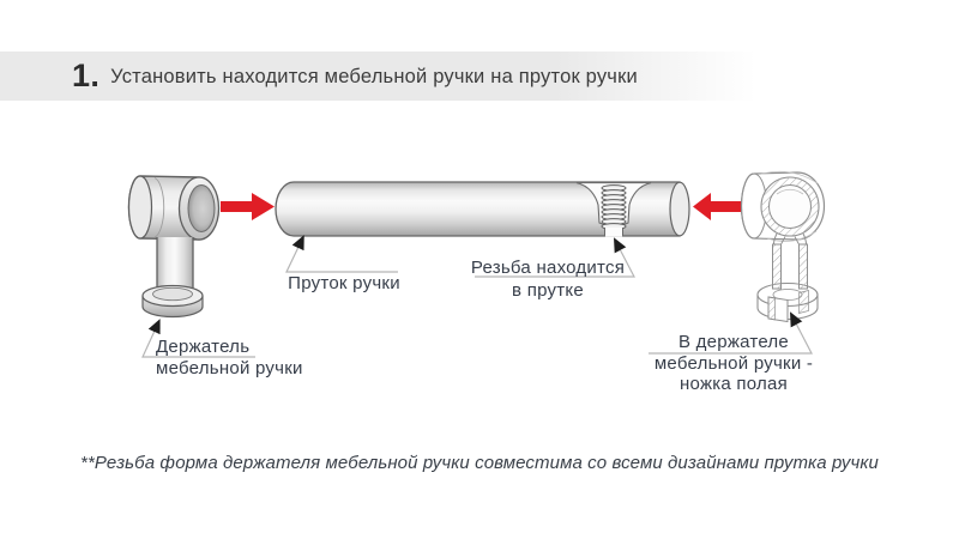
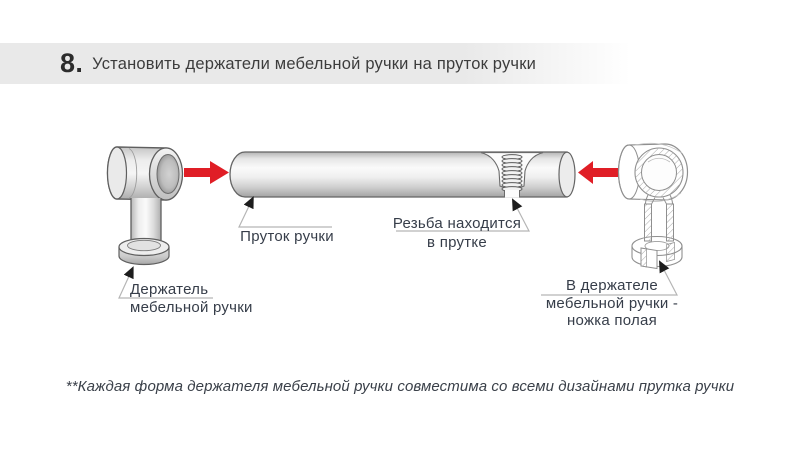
- 1.
+ 8.
- Установить находится мебельной ручки на пруток ручки
+ Установить держатели мебельной ручки на пруток ручки
  Держатель
  мебельной ручки
  Пруток ручки
  Резьба находится
  в прутке
  В держателе
  мебельной ручки -
  ножка полая
- **Резьба форма держателя мебельной ручки совместима со всеми дизайнами прутка ручки
+ **Каждая форма держателя мебельной ручки совместима со всеми дизайнами прутка ручки
